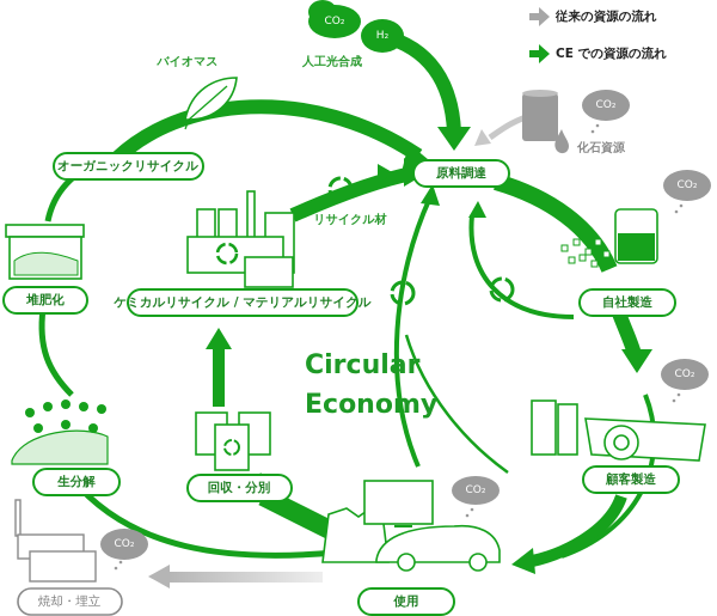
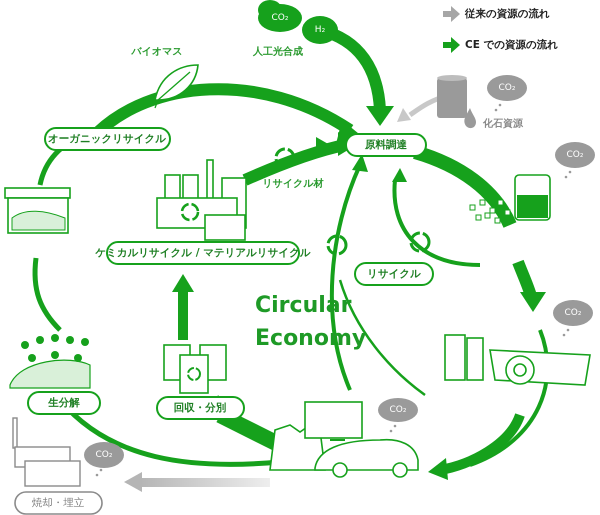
  従来の資源の流れ
  CE での資源の流れ
  CO₂
  H₂
  CO₂
  CO₂
  CO₂
  CO₂
  CO₂
  Circular
  Economy
  バイオマス
  人工光合成
  リサイクル材
  化石資源
  原料調達
- 自社製造
- 顧客製造
- 使用
  回収・分別
  ケミカルリサイクル / マテリアルリサイクル
+ リサイクル
  生分解
- 堆肥化
  オーガニックリサイクル
  焼却・埋立
